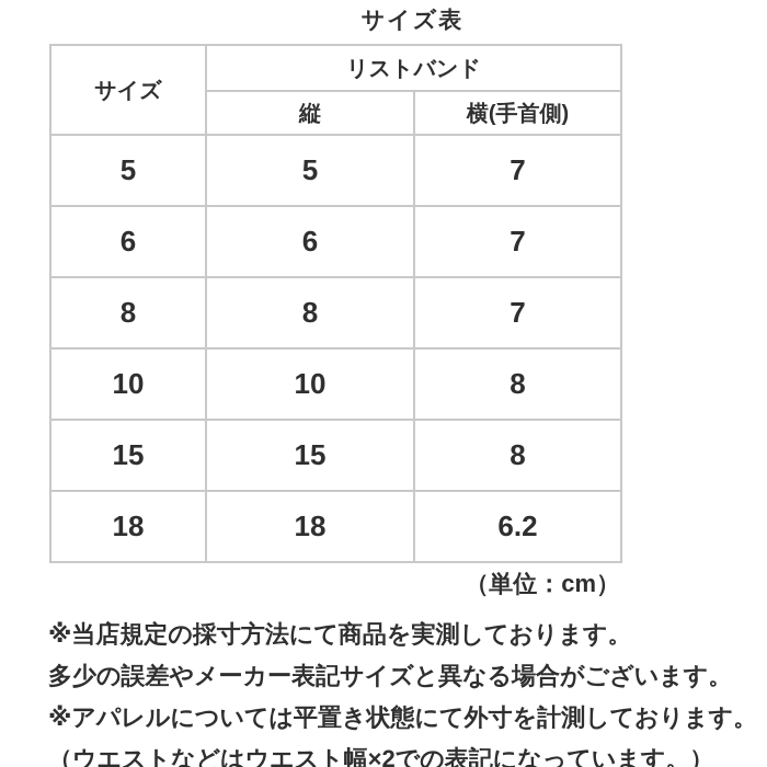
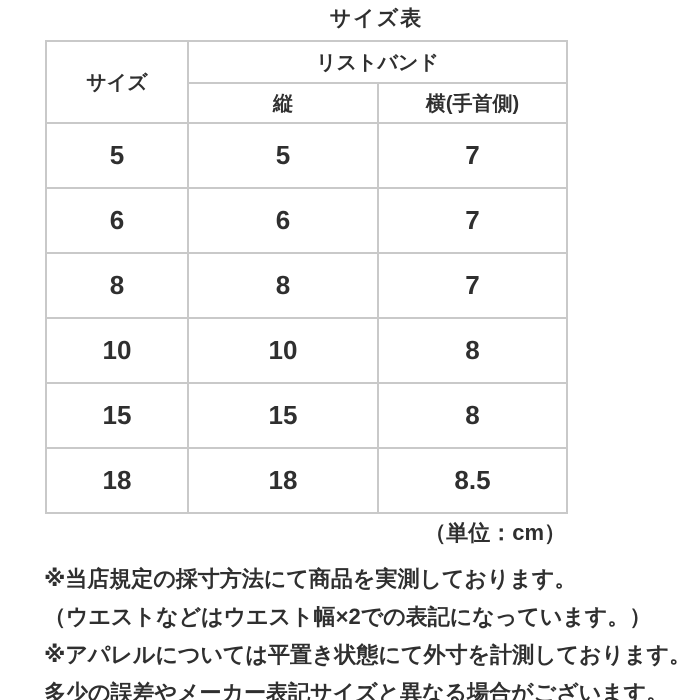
  サイズ表
  サイズ	リストバンド
  縦	横(手首側)
  5	5	7
  6	6	7
  8	8	7
  10	10	8
  15	15	8
- 18	18	6.2
+ 18	18	8.5
  （単位：cm）
  ※当店規定の採寸方法にて商品を実測しております。
- 多少の誤差やメーカー表記サイズと異なる場合がございます。
+ （ウエストなどはウエスト幅×2での表記になっています。）
  ※アパレルについては平置き状態にて外寸を計測しております。
- （ウエストなどはウエスト幅×2での表記になっています。）
+ 多少の誤差やメーカー表記サイズと異なる場合がございます。
